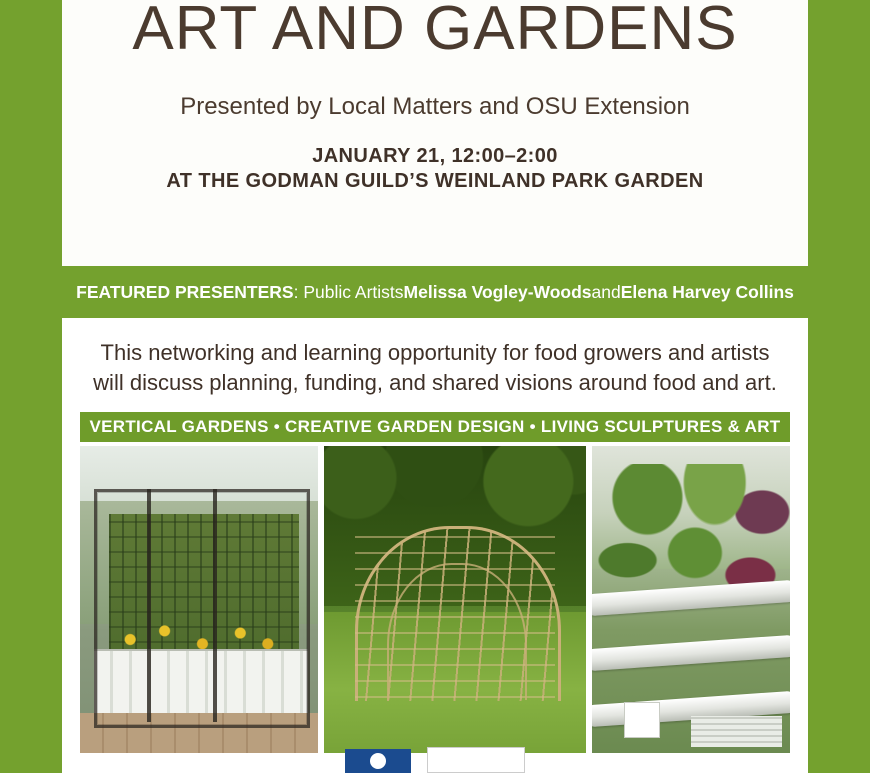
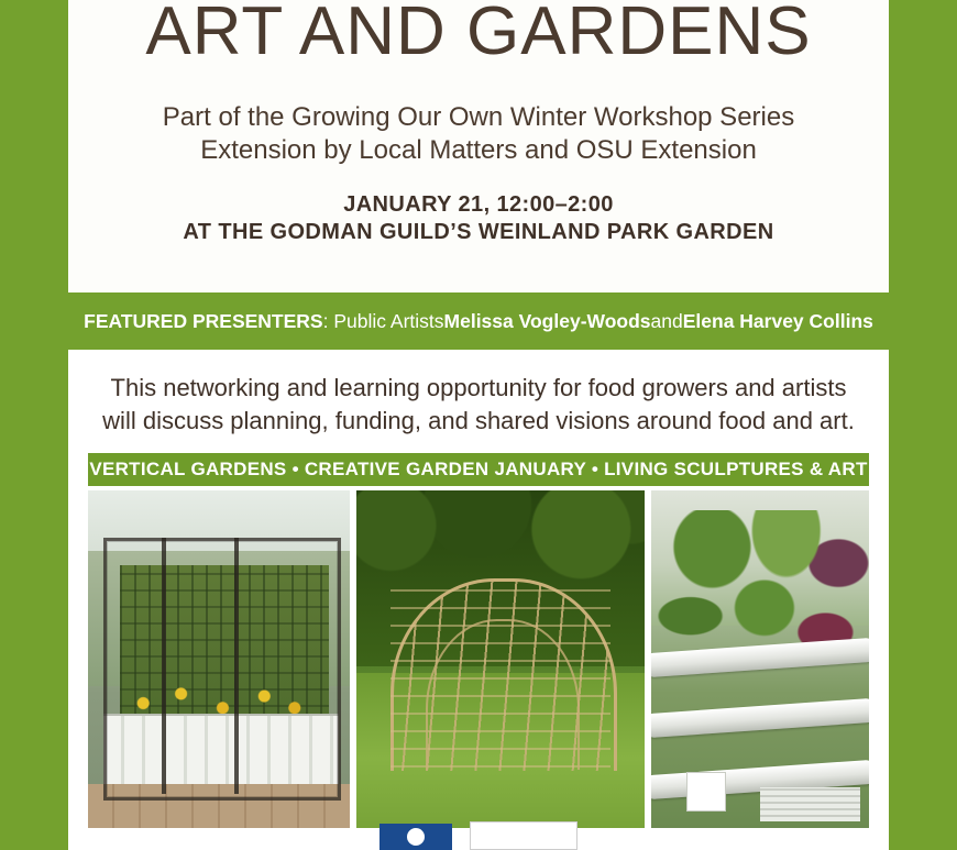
  ART AND GARDENS
+ Part of the Growing Our Own Winter Workshop Series
- Presented by Local Matters and OSU Extension
+ Extension by Local Matters and OSU Extension
  JANUARY 21, 12:00–2:00
  AT THE GODMAN GUILD’S WEINLAND PARK GARDEN
  FEATURED PRESENTERS
  : Public Artists
  Melissa Vogley-Woods
  and
  Elena Harvey Collins
  This networking and learning opportunity for food growers and artists
  will discuss planning, funding, and shared visions around food and art.
- VERTICAL GARDENS • CREATIVE GARDEN DESIGN • LIVING SCULPTURES & ART
+ VERTICAL GARDENS • CREATIVE GARDEN JANUARY • LIVING SCULPTURES & ART
